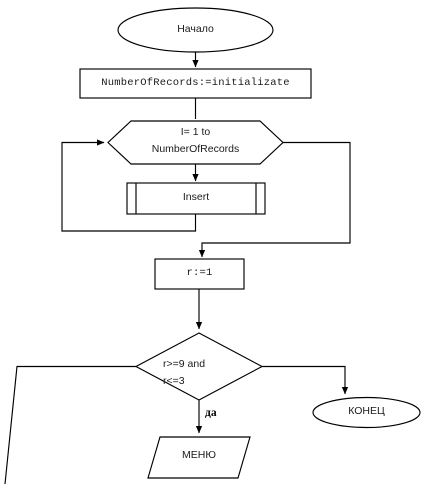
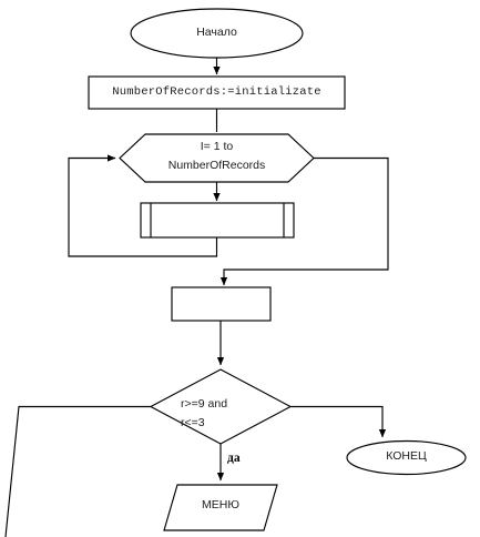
  Начало
  NumberOfRecords:=initializate
  I= 1 to
  NumberOfRecords
- Insert
- r:=1
  r>=9 and
  r<=3
  да
  КОНЕЦ
  МЕНЮ
